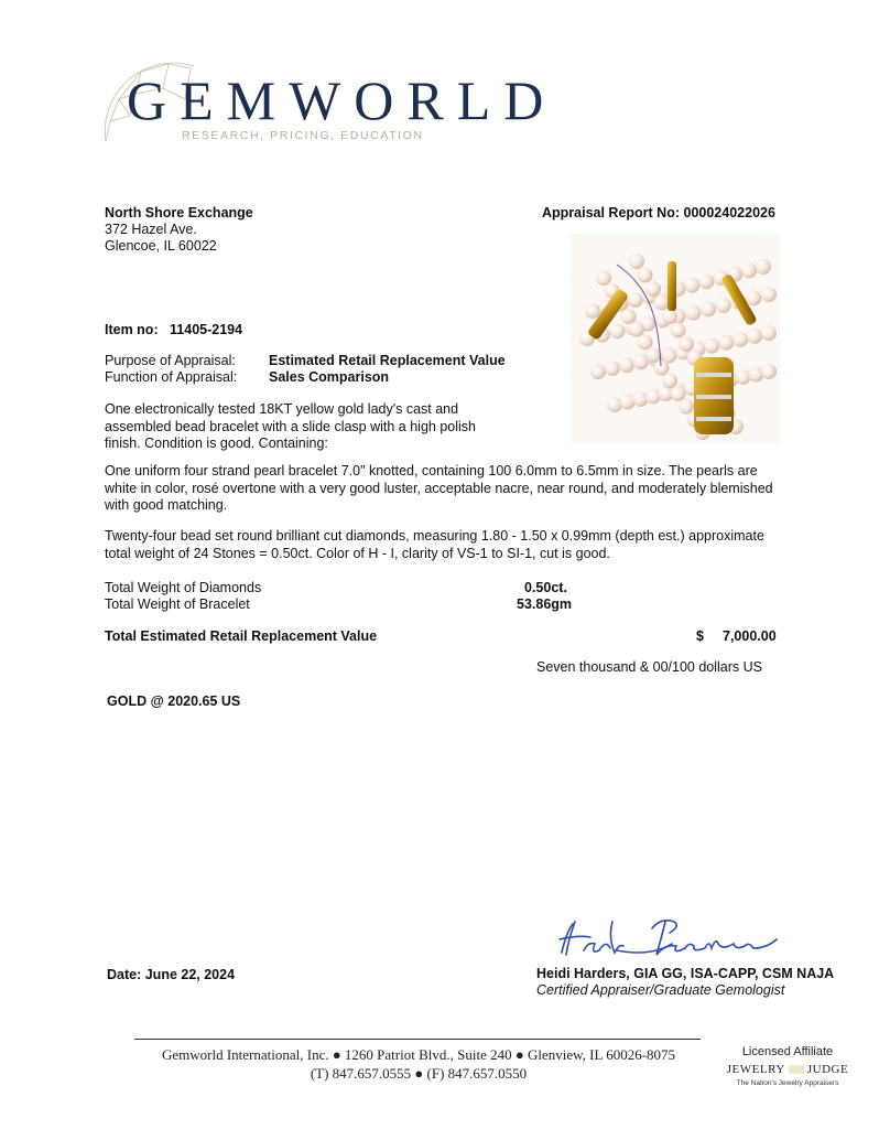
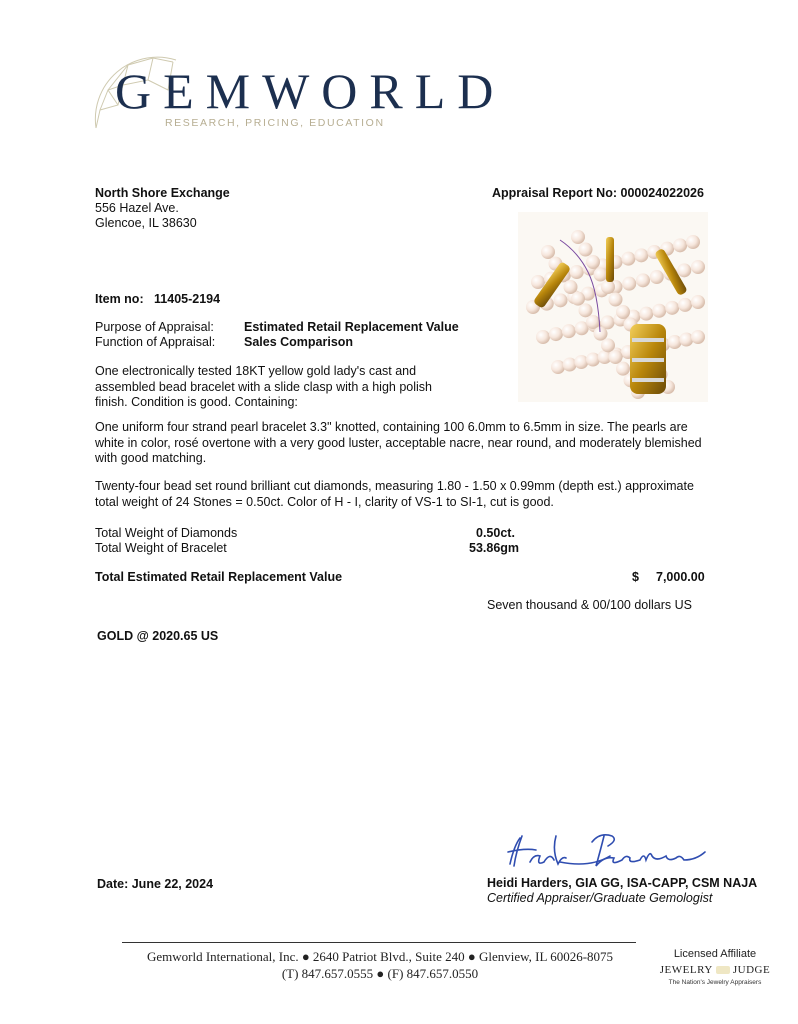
  GEMWORLD
  RESEARCH, PRICING, EDUCATION
  North Shore Exchange
- 372 Hazel Ave.
+ 556 Hazel Ave.
- Glencoe, IL 60022
+ Glencoe, IL 38630
  Appraisal Report No: 000024022026
  Item no: 11405-2194
  Purpose of Appraisal:
  Estimated Retail Replacement Value
  Function of Appraisal:
  Sales Comparison
  One electronically tested 18KT yellow gold lady's cast and assembled bead bracelet with a slide clasp with a high polish finish. Condition is good. Containing:
- One uniform four strand pearl bracelet 7.0" knotted, containing 100 6.0mm to 6.5mm in size. The pearls are white in color, rosé overtone with a very good luster, acceptable nacre, near round, and moderately blemished with good matching.
+ One uniform four strand pearl bracelet 3.3" knotted, containing 100 6.0mm to 6.5mm in size. The pearls are white in color, rosé overtone with a very good luster, acceptable nacre, near round, and moderately blemished with good matching.
  Twenty-four bead set round brilliant cut diamonds, measuring 1.80 - 1.50 x 0.99mm (depth est.) approximate total weight of 24 Stones = 0.50ct. Color of H - I, clarity of VS-1 to SI-1, cut is good.
  Total Weight of Diamonds
  0.50ct.
  Total Weight of Bracelet
  53.86gm
  Total Estimated Retail Replacement Value
  $
  7,000.00
  Seven thousand & 00/100 dollars US
  GOLD @ 2020.65 US
  Heidi Harders, GIA GG, ISA-CAPP, CSM NAJA
  Certified Appraiser/Graduate Gemologist
  Date: June 22, 2024
- Gemworld International, Inc. ● 1260 Patriot Blvd., Suite 240 ● Glenview, IL 60026-8075
+ Gemworld International, Inc. ● 2640 Patriot Blvd., Suite 240 ● Glenview, IL 60026-8075
  (T) 847.657.0555 ● (F) 847.657.0550
  Licensed Affiliate
  JEWELRY JUDGE
